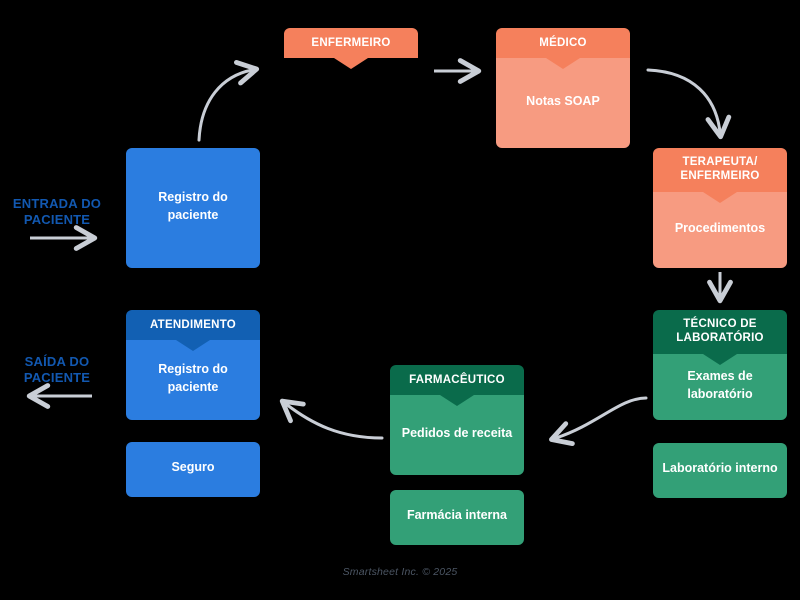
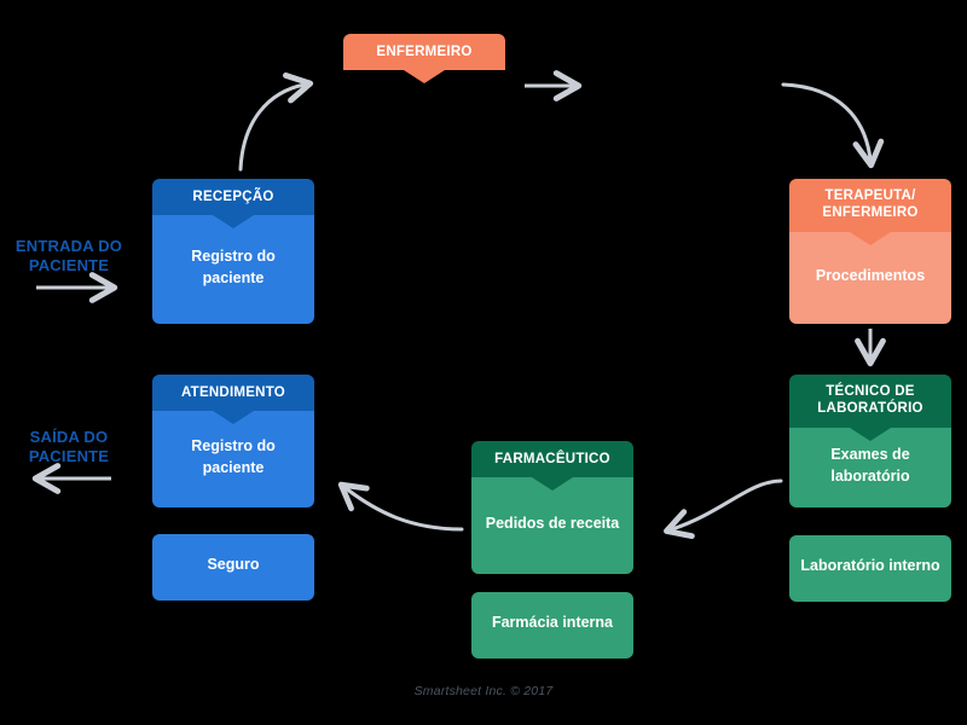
  ENTRADA DO
  PACIENTE
  SAÍDA DO
  PACIENTE
+ RECEPÇÃO
  Registro do paciente
  ENFERMEIRO
- MÉDICO
- Notas SOAP
  TERAPEUTA/ ENFERMEIRO
  Procedimentos
  TÉCNICO DE LABORATÓRIO
  Exames de laboratório
  Laboratório interno
  FARMACÊUTICO
  Pedidos de receita
  Farmácia interna
  ATENDIMENTO
  Registro do paciente
  Seguro
- Smartsheet Inc. © 2025
+ Smartsheet Inc. © 2017
